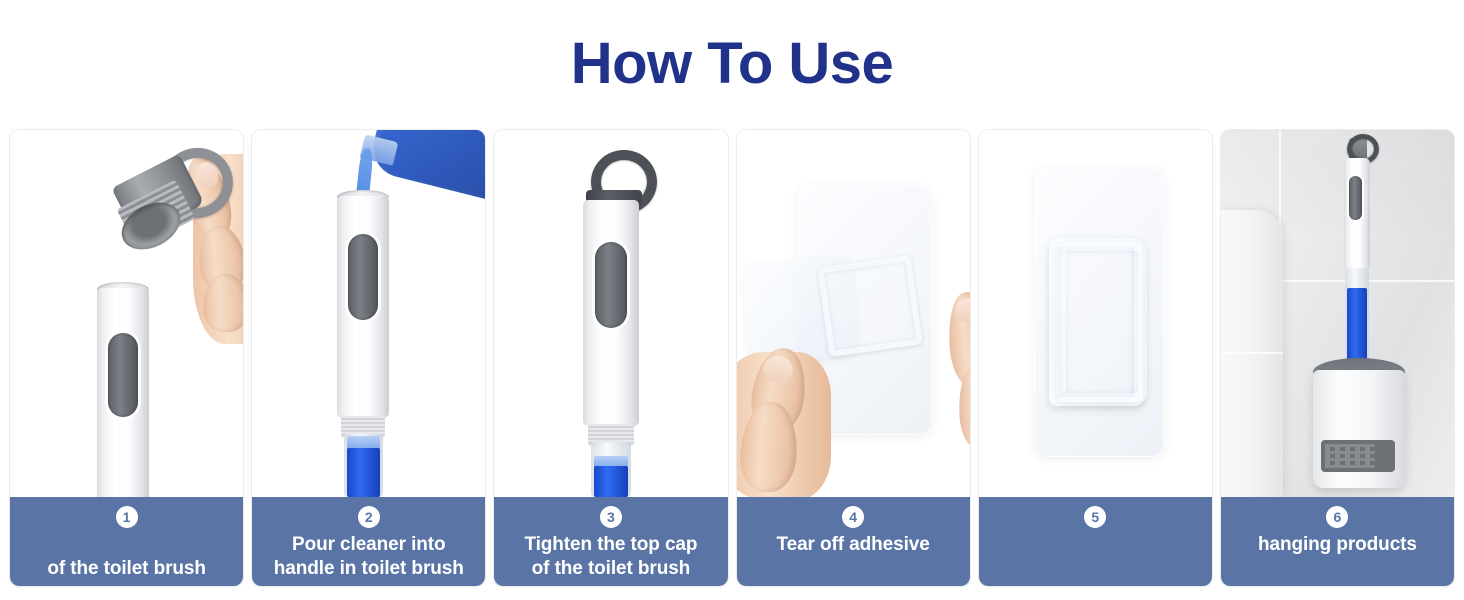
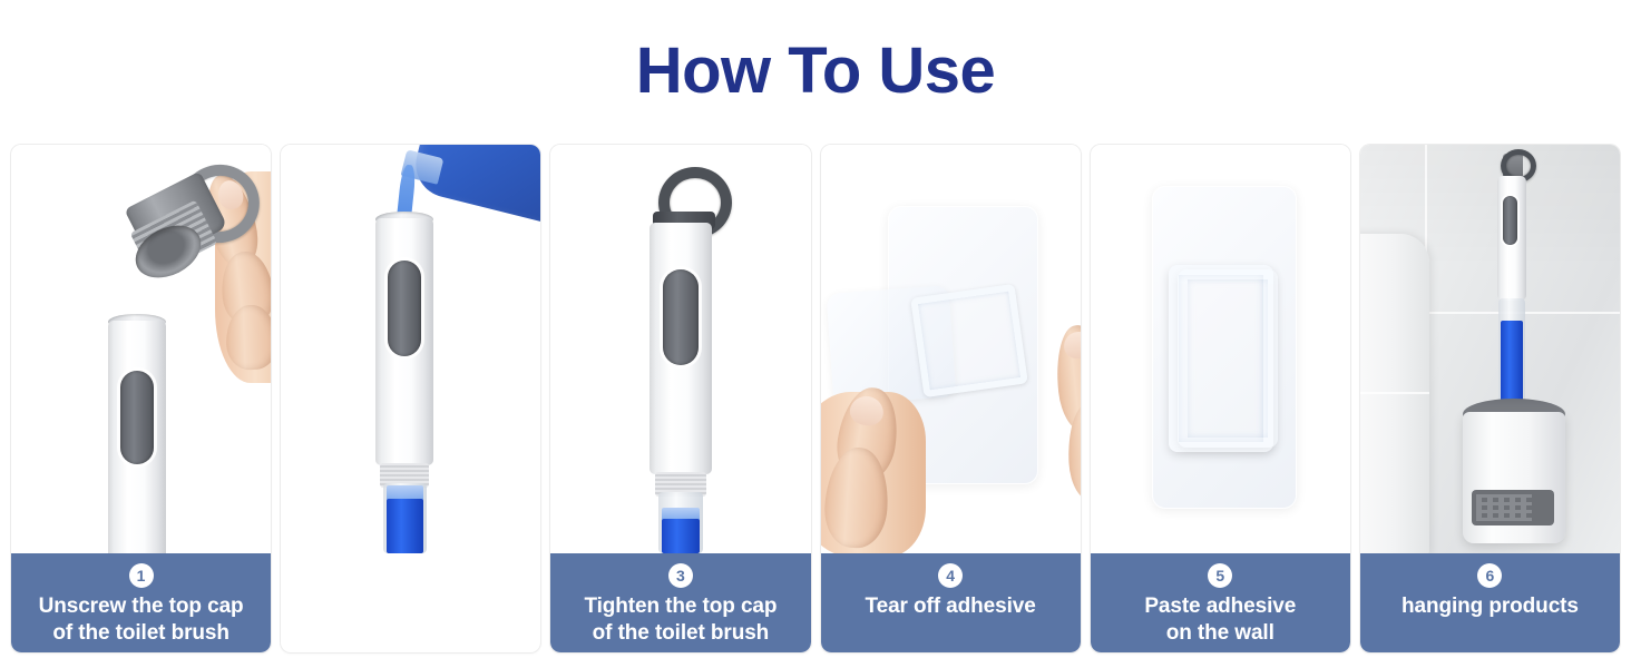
  How To Use
  1
+ Unscrew the top cap
  of the toilet brush
- 2
- Pour cleaner into
- handle in toilet brush
  3
  Tighten the top cap
  of the toilet brush
  4
  Tear off adhesive
  5
+ Paste adhesive
+ on the wall
  6
  hanging products
